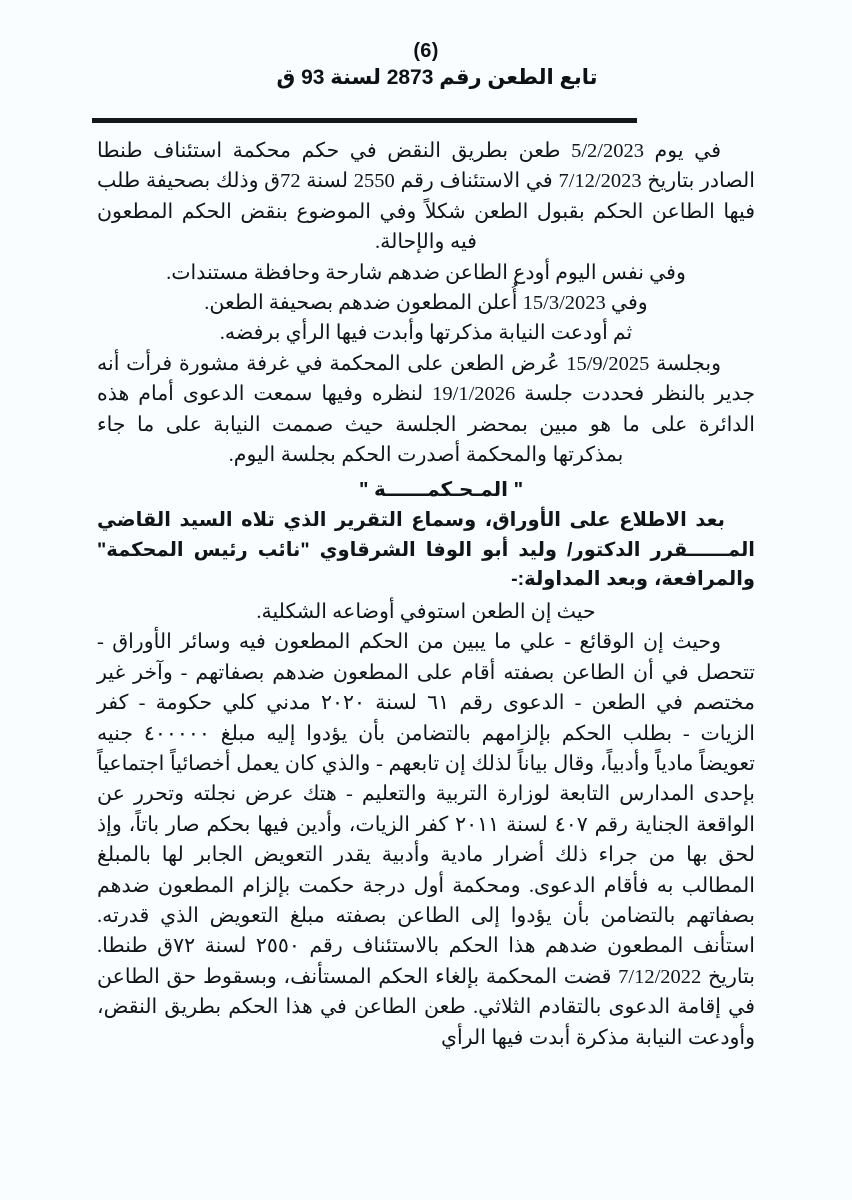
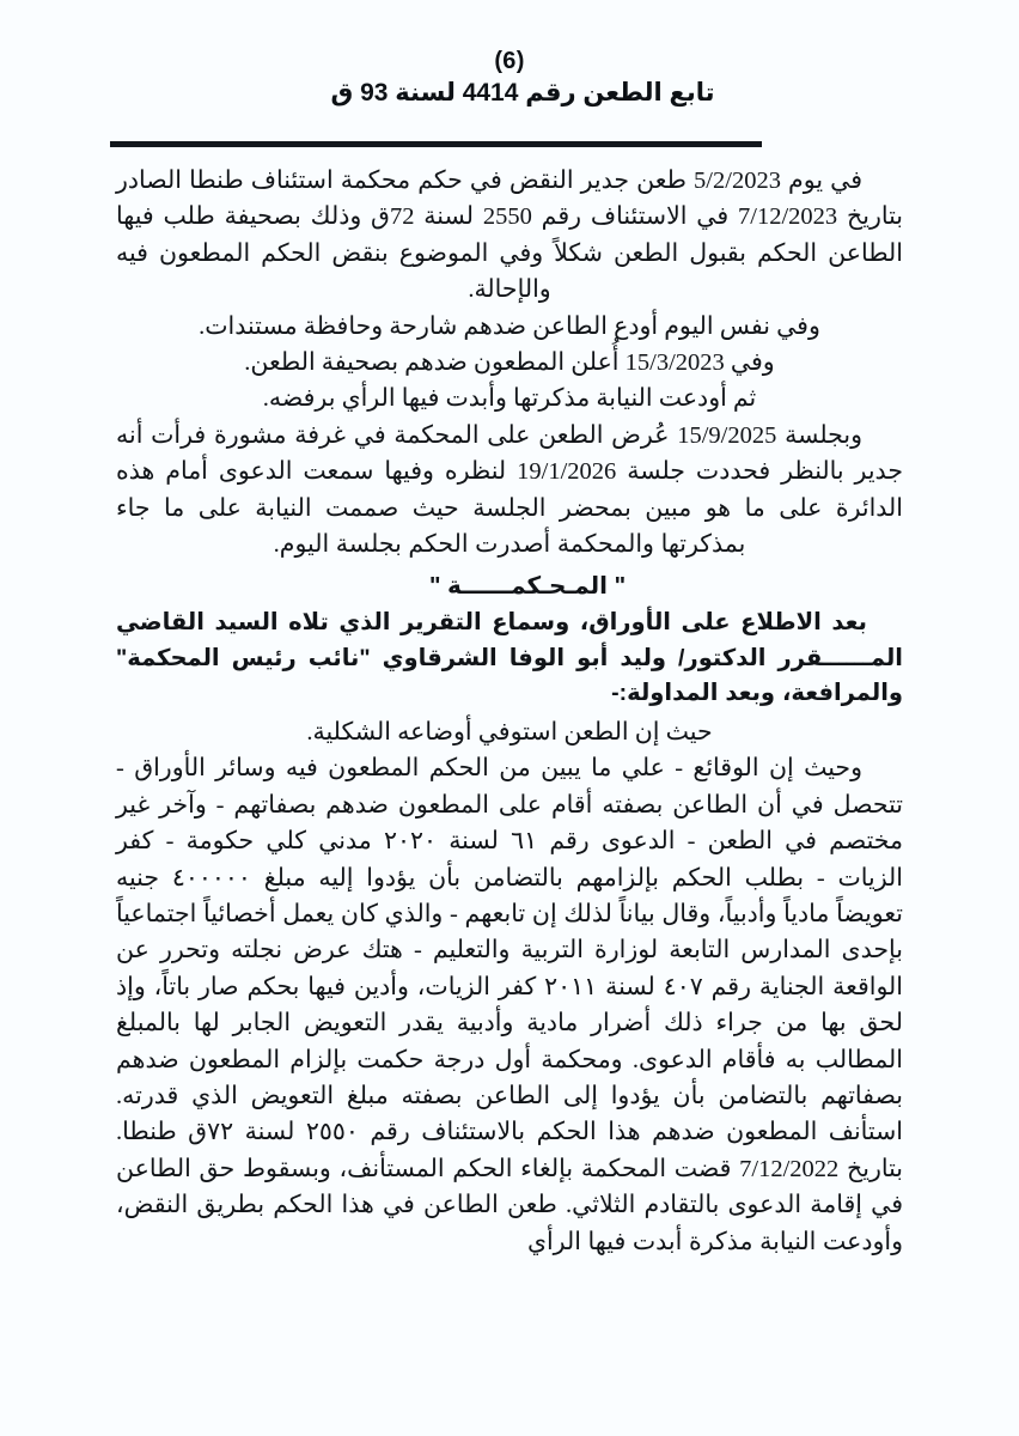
  (6)
- تابع الطعن رقم 2873 لسنة 93 ق
+ تابع الطعن رقم 4414 لسنة 93 ق
- في يوم 5/2/2023 طعن بطريق النقض في حكم محكمة استئناف طنطا الصادر بتاريخ 7/12/2023 في الاستئناف رقم 2550 لسنة 72ق وذلك بصحيفة طلب فيها الطاعن الحكم بقبول الطعن شكلاً وفي الموضوع بنقض الحكم المطعون فيه والإحالة.
+ في يوم 5/2/2023 طعن جدير النقض في حكم محكمة استئناف طنطا الصادر بتاريخ 7/12/2023 في الاستئناف رقم 2550 لسنة 72ق وذلك بصحيفة طلب فيها الطاعن الحكم بقبول الطعن شكلاً وفي الموضوع بنقض الحكم المطعون فيه والإحالة.
  وفي نفس اليوم أودع الطاعن ضدهم شارحة وحافظة مستندات.
  وفي 15/3/2023 أُعلن المطعون ضدهم بصحيفة الطعن.
  ثم أودعت النيابة مذكرتها وأبدت فيها الرأي برفضه.
  وبجلسة 15/9/2025 عُرض الطعن على المحكمة في غرفة مشورة فرأت أنه جدير بالنظر فحددت جلسة 19/1/2026 لنظره وفيها سمعت الدعوى أمام هذه الدائرة على ما هو مبين بمحضر الجلسة حيث صممت النيابة على ما جاء بمذكرتها والمحكمة أصدرت الحكم بجلسة اليوم.
  " المـحـكمــــــة "
  بعد الاطلاع على الأوراق، وسماع التقرير الذي تلاه السيد القاضي المــــــقرر الدكتور/ وليد أبو الوفا الشرقاوي "نائب رئيس المحكمة" والمرافعة، وبعد المداولة:-
  حيث إن الطعن استوفي أوضاعه الشكلية.
  وحيث إن الوقائع - علي ما يبين من الحكم المطعون فيه وسائر الأوراق - تتحصل في أن الطاعن بصفته أقام على المطعون ضدهم بصفاتهم - وآخر غير مختصم في الطعن - الدعوى رقم ٦١ لسنة ٢٠٢٠ مدني كلي حكومة - كفر الزيات - بطلب الحكم بإلزامهم بالتضامن بأن يؤدوا إليه مبلغ ٤٠٠٠٠٠ جنيه تعويضاً مادياً وأدبياً، وقال بياناً لذلك إن تابعهم - والذي كان يعمل أخصائياً اجتماعياً بإحدى المدارس التابعة لوزارة التربية والتعليم - هتك عرض نجلته وتحرر عن الواقعة الجناية رقم ٤٠٧ لسنة ٢٠١١ كفر الزيات، وأدين فيها بحكم صار باتاً، وإذ لحق بها من جراء ذلك أضرار مادية وأدبية يقدر التعويض الجابر لها بالمبلغ المطالب به فأقام الدعوى. ومحكمة أول درجة حكمت بإلزام المطعون ضدهم بصفاتهم بالتضامن بأن يؤدوا إلى الطاعن بصفته مبلغ التعويض الذي قدرته. استأنف المطعون ضدهم هذا الحكم بالاستئناف رقم ٢٥٥٠ لسنة ٧٢ق طنطا. بتاريخ 7/12/2022 قضت المحكمة بإلغاء الحكم المستأنف، وبسقوط حق الطاعن في إقامة الدعوى بالتقادم الثلاثي. طعن الطاعن في هذا الحكم بطريق النقض، وأودعت النيابة مذكرة أبدت فيها الرأي
